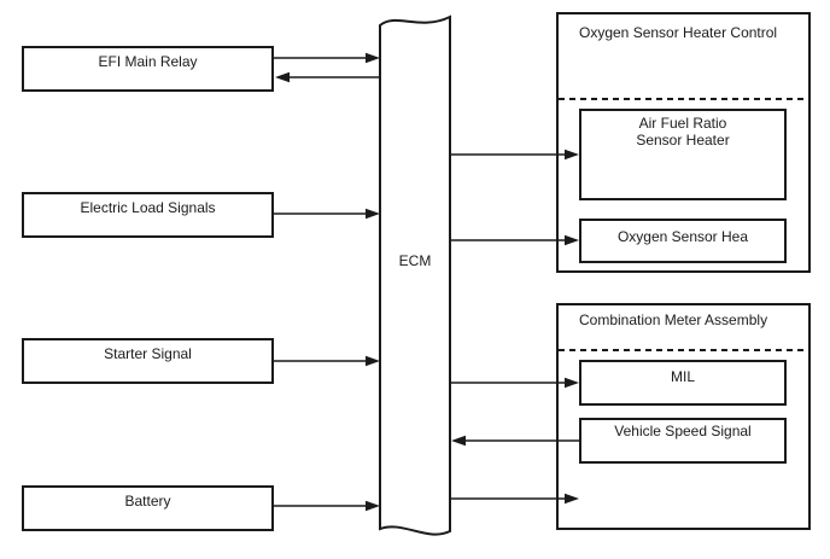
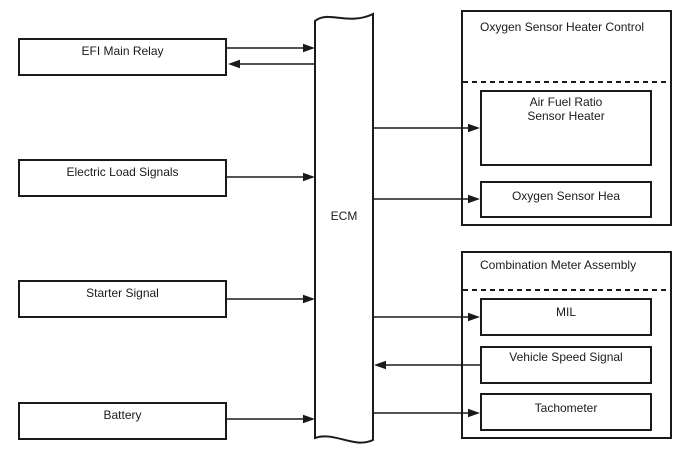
  EFI Main Relay
  Electric Load Signals
  Starter Signal
  Battery
  Oxygen Sensor Heater Control
  Air Fuel Ratio
  Sensor Heater
  Oxygen Sensor Hea
  Combination Meter Assembly
  MIL
  Vehicle Speed Signal
+ Tachometer
  ECM
